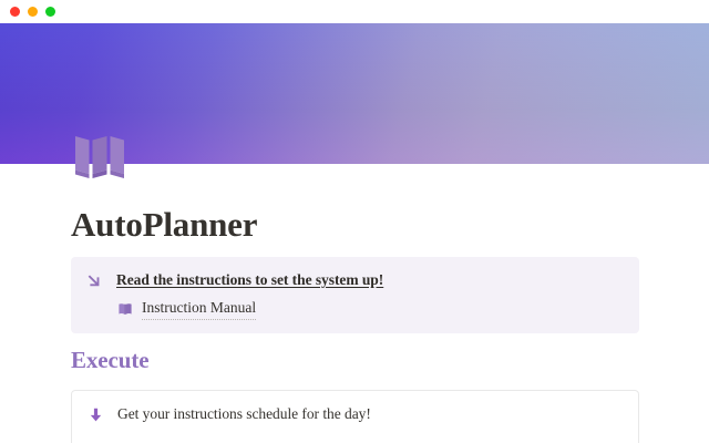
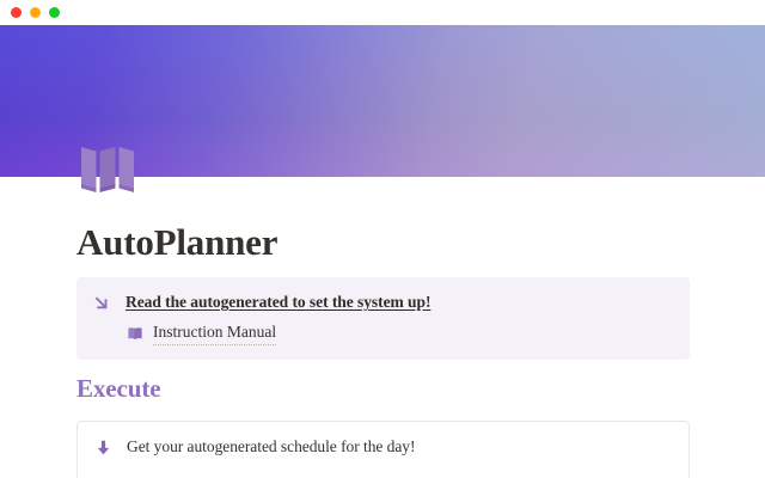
  AutoPlanner
- Read the instructions to set the system up!
+ Read the autogenerated to set the system up!
  Instruction Manual
  Execute
- Get your instructions schedule for the day!
+ Get your autogenerated schedule for the day!
